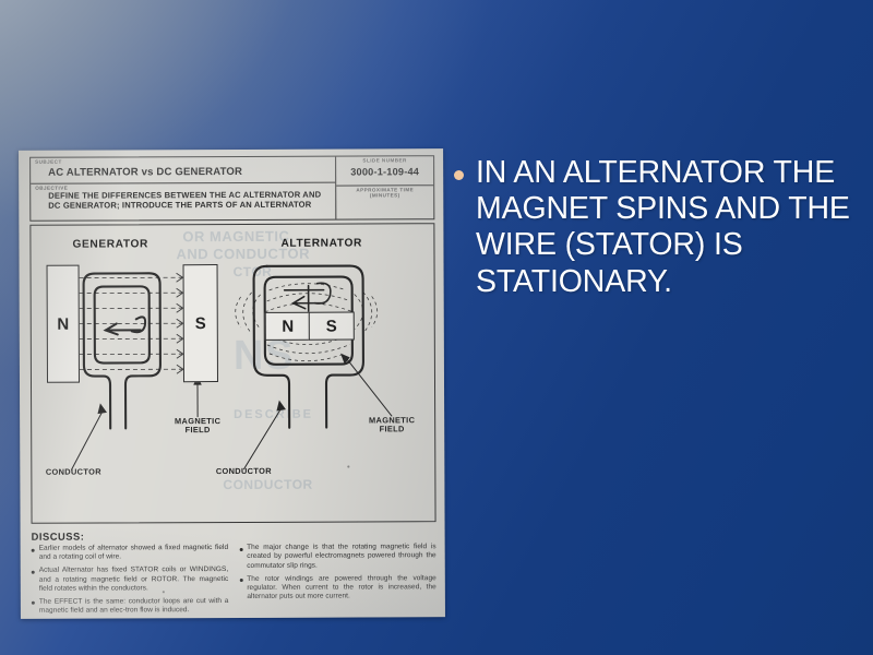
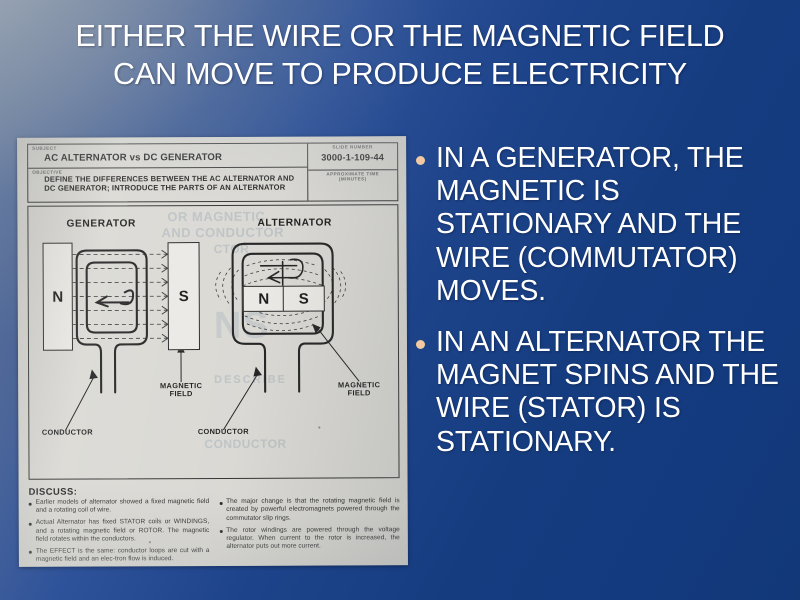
+ EITHER THE WIRE OR THE MAGNETIC FIELD
+ CAN MOVE TO PRODUCE ELECTRICITY
+ IN A GENERATOR, THE MAGNETIC IS STATIONARY AND THE WIRE (COMMUTATOR) MOVES.
  IN AN ALTERNATOR THE MAGNET SPINS AND THE WIRE (STATOR) IS STATIONARY.
